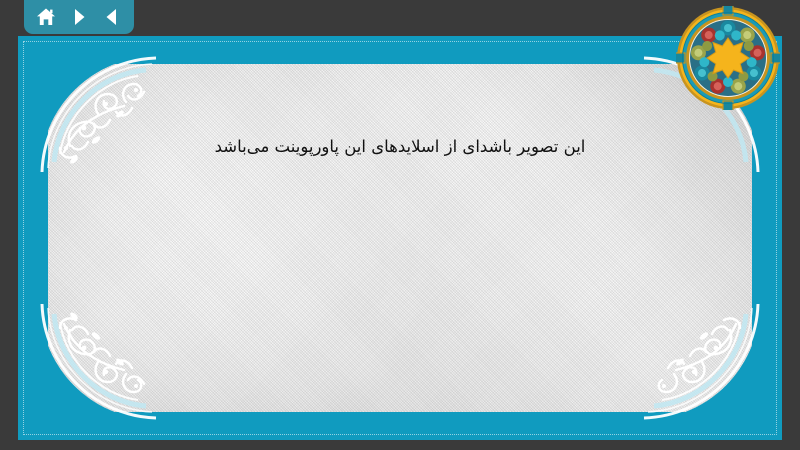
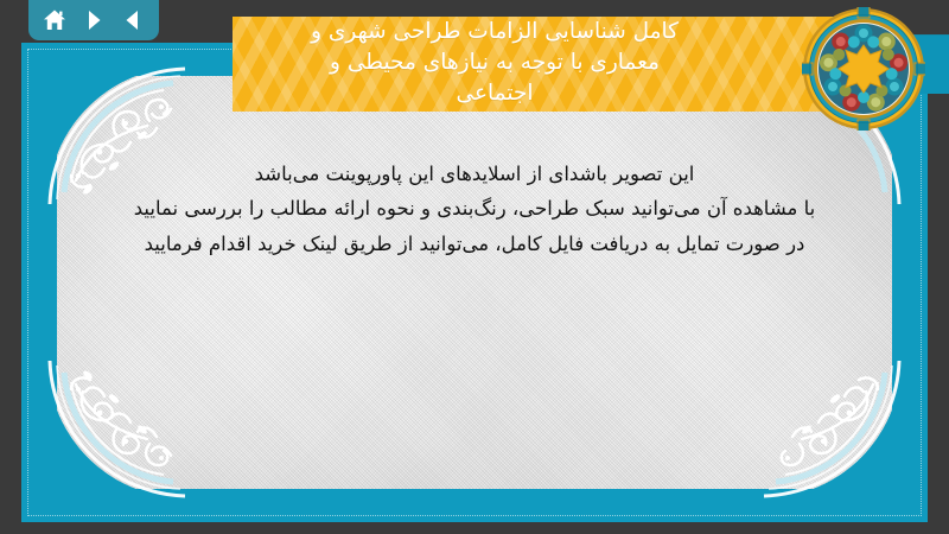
  این تصویر باشد‌ای از اسلایدهای این پاورپوینت می‌باشد
+ با مشاهده آن میتوانید سبک طراحی، رنگ‌بندی و نحوه ارائه مطالب را بررسی نمایید
+ در صورت تمایل به دریافت فایل کامل، می‌توانید از طریق لینک خرید اقدام فرمایید
+ کامل شناسایی الزامات طراحی شهری و
+ معماری با توجه به نیازهای محیطی و
+ اجتماعی
